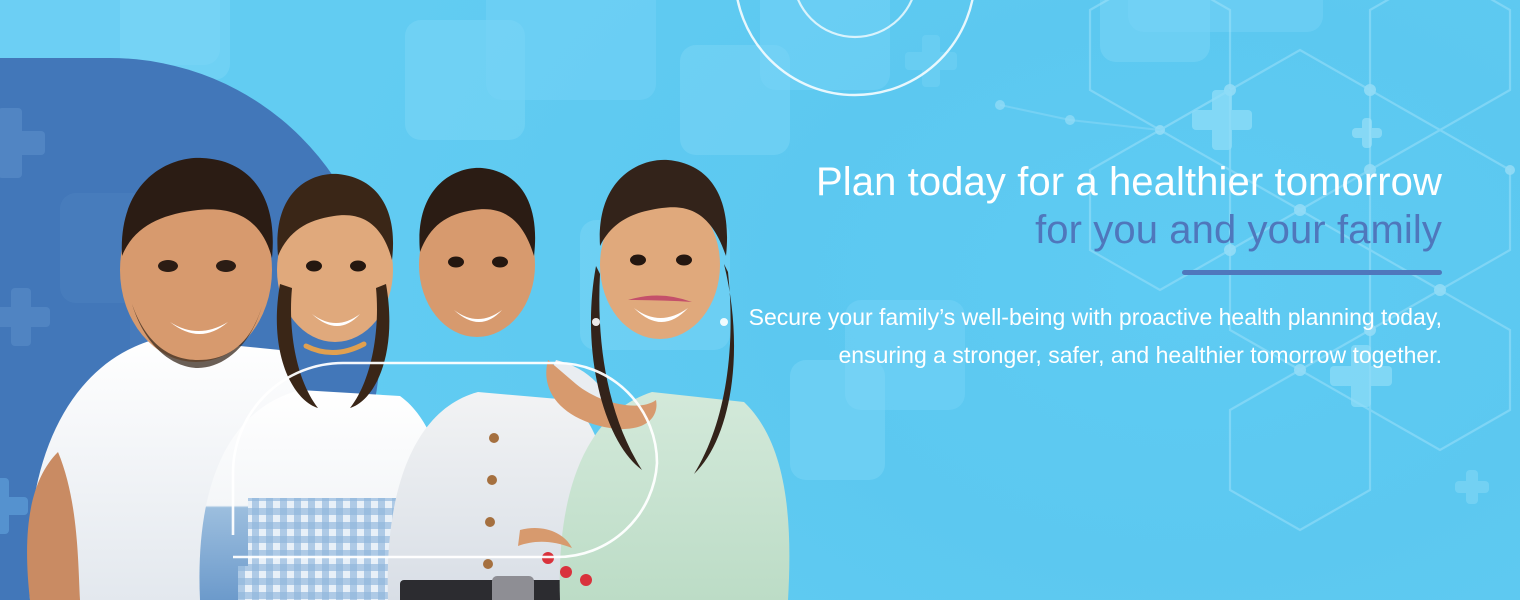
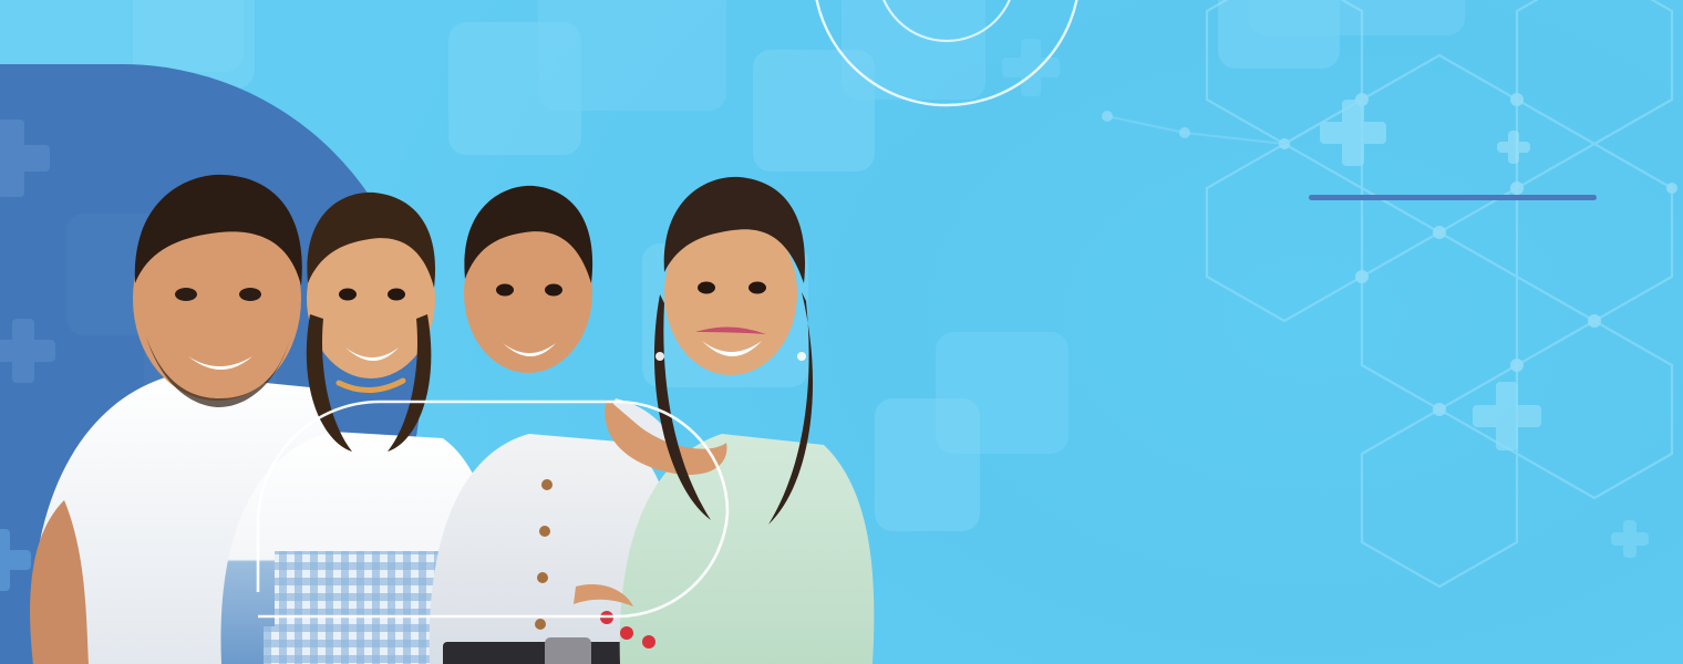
- Plan today for a healthier tomorrow
- for you and your family
- Secure your family’s well-being with proactive health planning today, ensuring a stronger, safer, and healthier tomorrow together.
